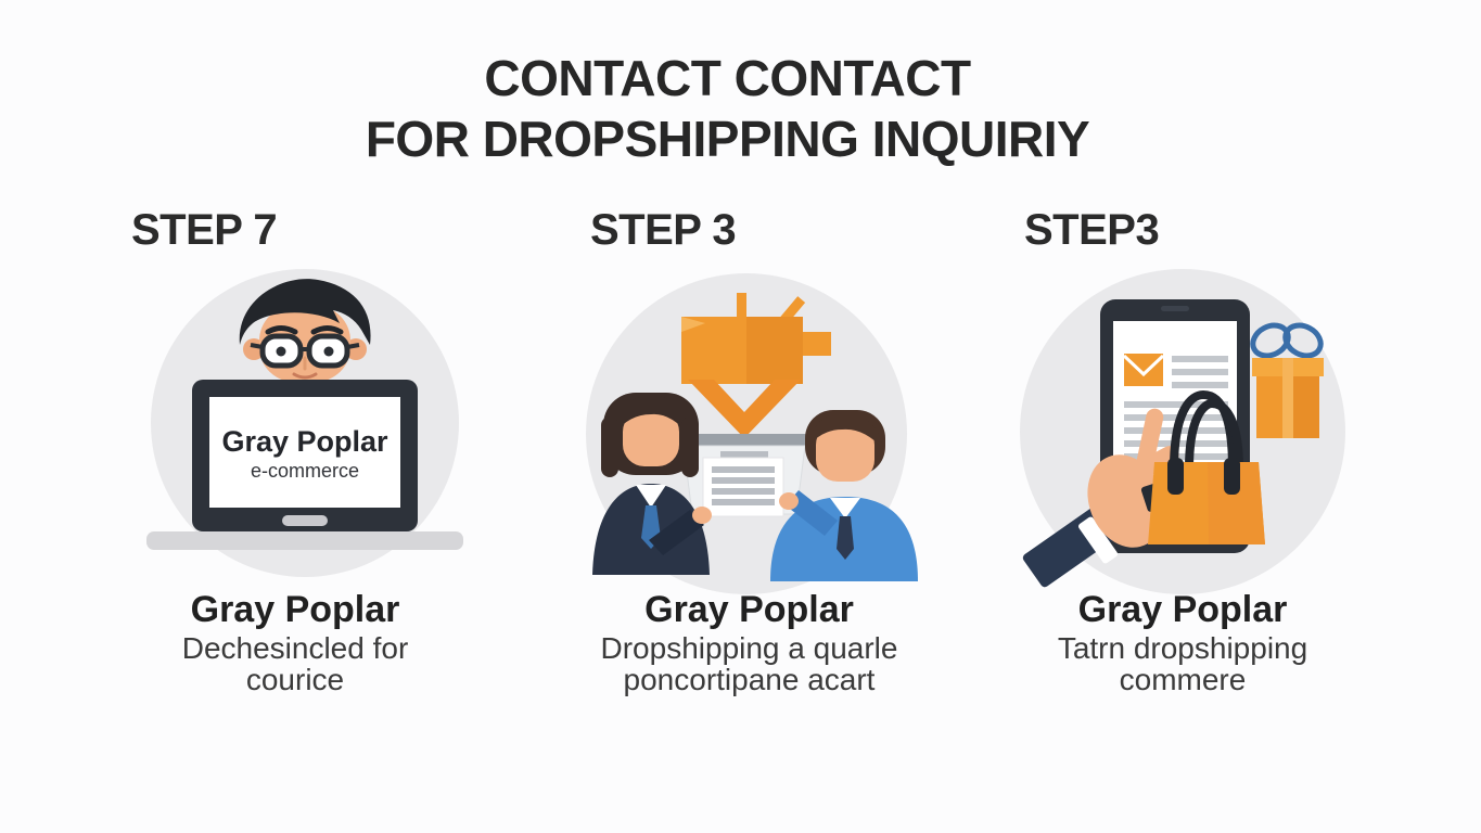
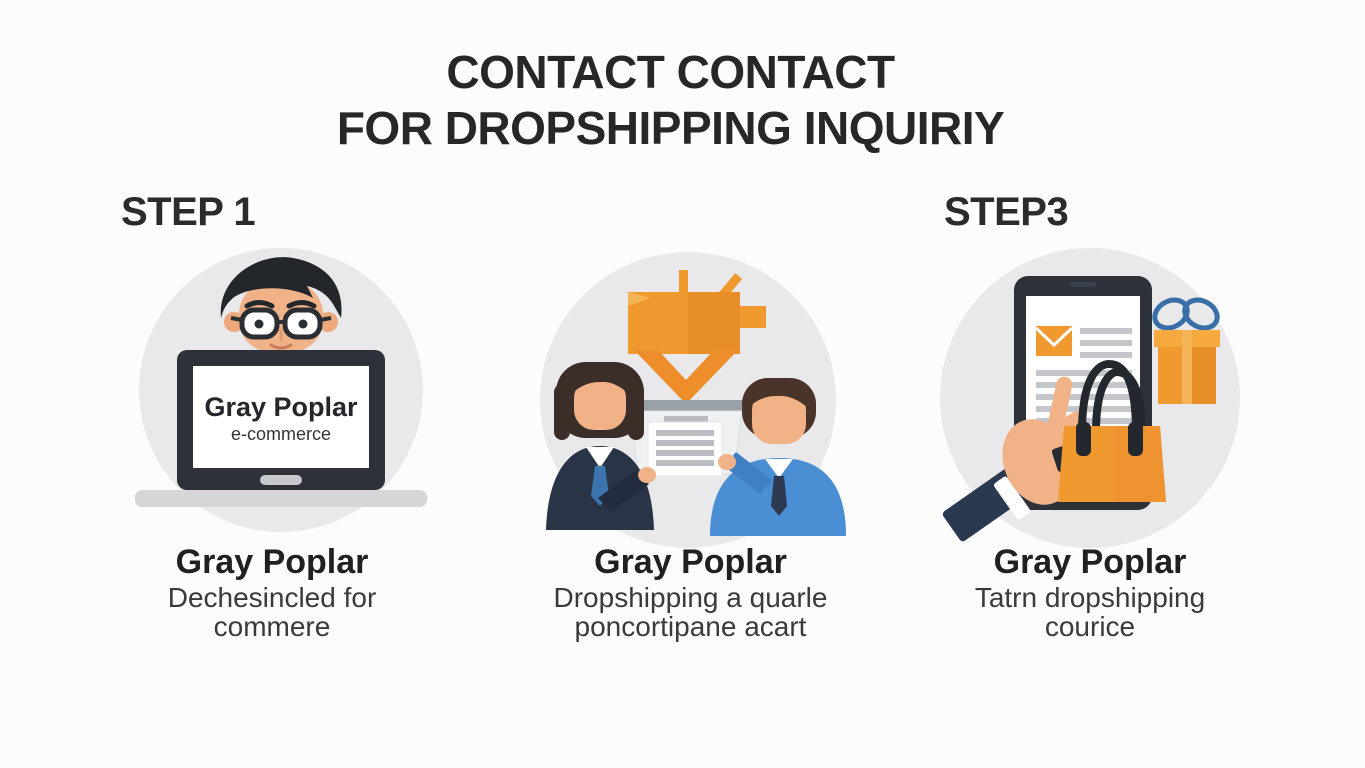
  CONTACT CONTACT
  FOR DROPSHIPPING INQUIRIY
- STEP 7
+ STEP 1
- STEP 3
  STEP3
  Gray Poplar
  e-commerce
  Gray Poplar
  Dechesincled for
- courice
+ commere
  Gray Poplar
  Dropshipping a quarle
  poncortipane acart
  Gray Poplar
  Tatrn dropshipping
- commere
+ courice
